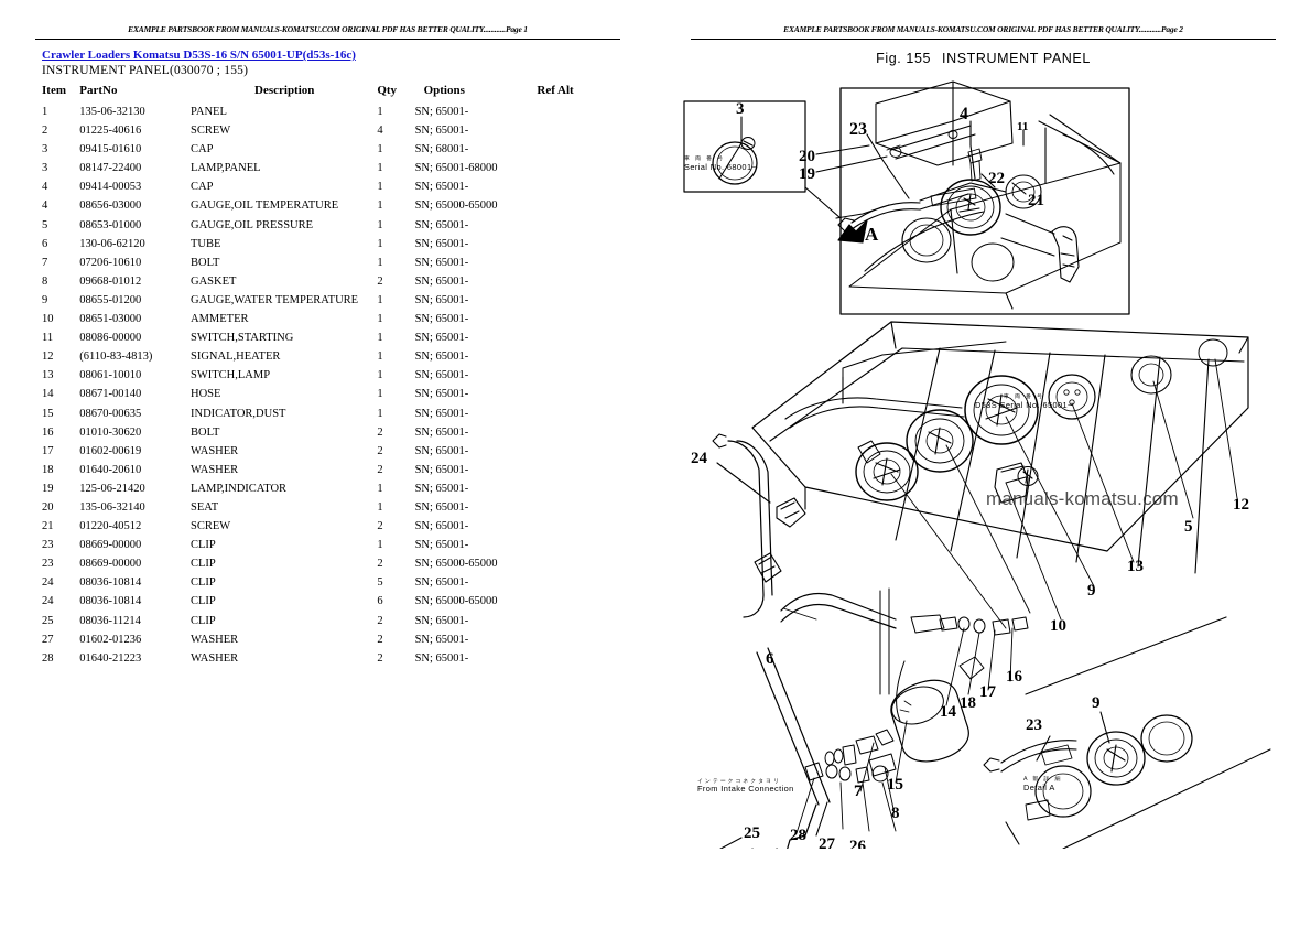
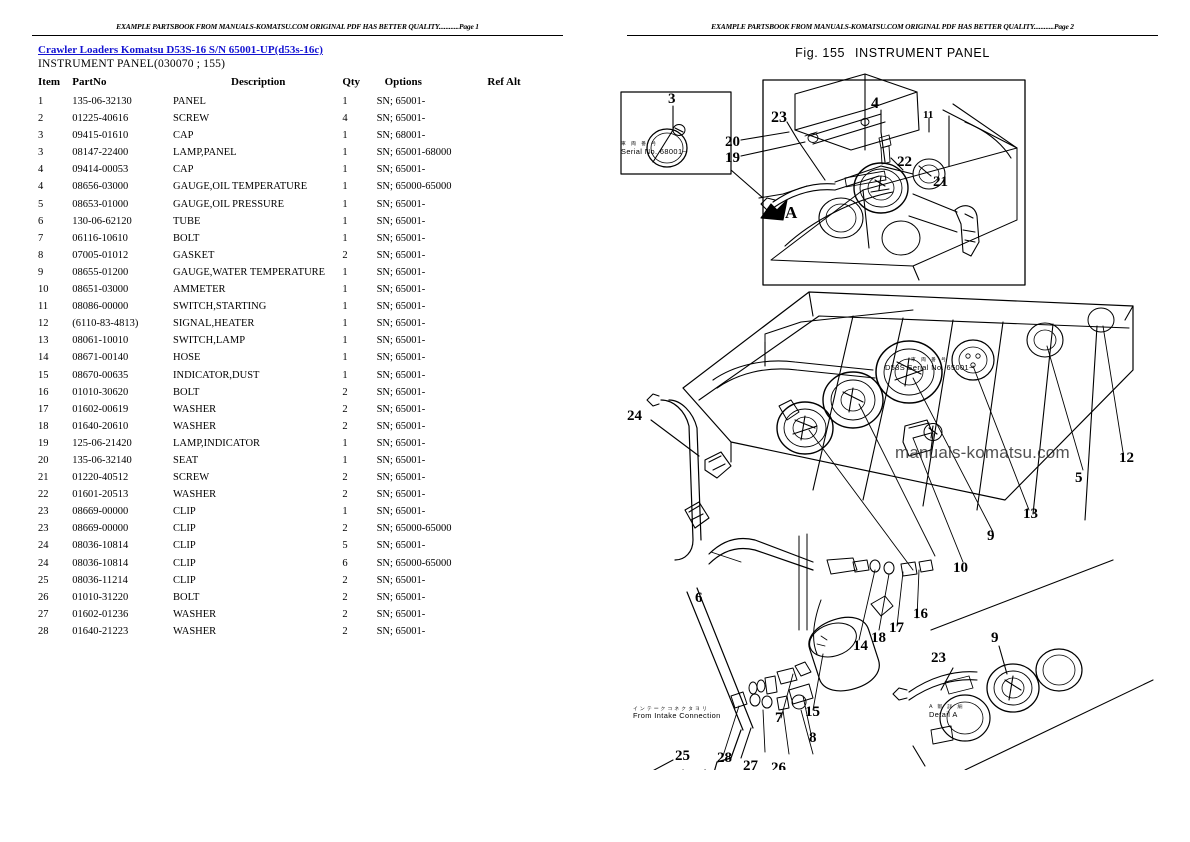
  EXAMPLE PARTSBOOK FROM MANUALS-KOMATSU.COM ORIGINAL PDF HAS BETTER QUALITY............Page 1
  Crawler Loaders Komatsu D53S-16 S/N 65001-UP(d53s-16c)
  INSTRUMENT PANEL(030070 ; 155)
  Item	PartNo	Description	Qty	Options	Ref Alt
  1	135-06-32130	PANEL	1	SN; 65001-
  2	01225-40616	SCREW	4	SN; 65001-
  3	09415-01610	CAP	1	SN; 68001-
  3	08147-22400	LAMP,PANEL	1	SN; 65001-68000
  4	09414-00053	CAP	1	SN; 65001-
  4	08656-03000	GAUGE,OIL TEMPERATURE	1	SN; 65000-65000
  5	08653-01000	GAUGE,OIL PRESSURE	1	SN; 65001-
  6	130-06-62120	TUBE	1	SN; 65001-
- 7	07206-10610	BOLT	1	SN; 65001-
+ 7	06116-10610	BOLT	1	SN; 65001-
- 8	09668-01012	GASKET	2	SN; 65001-
+ 8	07005-01012	GASKET	2	SN; 65001-
  9	08655-01200	GAUGE,WATER TEMPERATURE	1	SN; 65001-
  10	08651-03000	AMMETER	1	SN; 65001-
  11	08086-00000	SWITCH,STARTING	1	SN; 65001-
  12	(6110-83-4813)	SIGNAL,HEATER	1	SN; 65001-
  13	08061-10010	SWITCH,LAMP	1	SN; 65001-
  14	08671-00140	HOSE	1	SN; 65001-
  15	08670-00635	INDICATOR,DUST	1	SN; 65001-
  16	01010-30620	BOLT	2	SN; 65001-
  17	01602-00619	WASHER	2	SN; 65001-
  18	01640-20610	WASHER	2	SN; 65001-
  19	125-06-21420	LAMP,INDICATOR	1	SN; 65001-
  20	135-06-32140	SEAT	1	SN; 65001-
  21	01220-40512	SCREW	2	SN; 65001-
+ 22	01601-20513	WASHER	2	SN; 65001-
  23	08669-00000	CLIP	1	SN; 65001-
  23	08669-00000	CLIP	2	SN; 65000-65000
  24	08036-10814	CLIP	5	SN; 65001-
  24	08036-10814	CLIP	6	SN; 65000-65000
  25	08036-11214	CLIP	2	SN; 65001-
+ 26	01010-31220	BOLT	2	SN; 65001-
  27	01602-01236	WASHER	2	SN; 65001-
  28	01640-21223	WASHER	2	SN; 65001-
  EXAMPLE PARTSBOOK FROM MANUALS-KOMATSU.COM ORIGINAL PDF HAS BETTER QUALITY............Page 2
  Fig. 155 INSTRUMENT PANEL
  3
  4
  23
  11
  20
  19
  22
  21
  A
  24
  12
  5
  13
  9
  10
  16
  17
  18
  14
  15
  7
  8
  6
  25
  28
  27
  26
  9
  23
  manuals-komatsu.com
  Serial No. 68001~
  D53S Serial No. 65001~
  Detail A
  From Intake Connection
